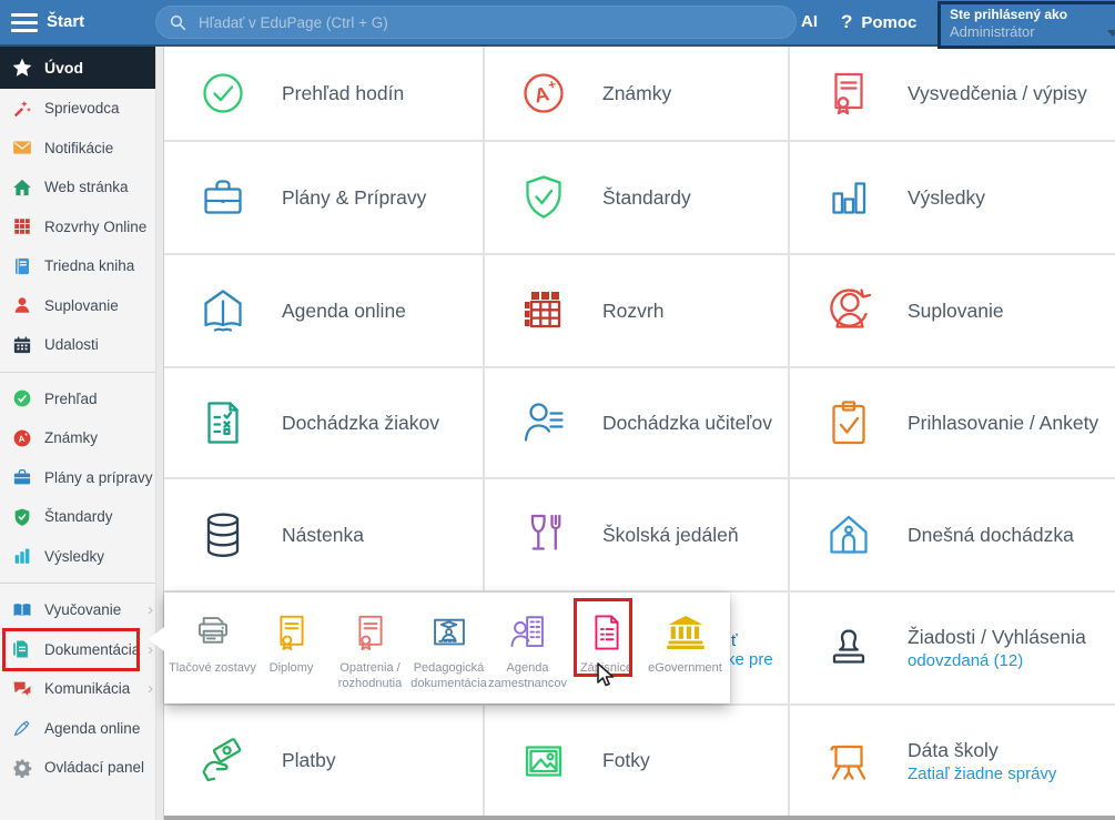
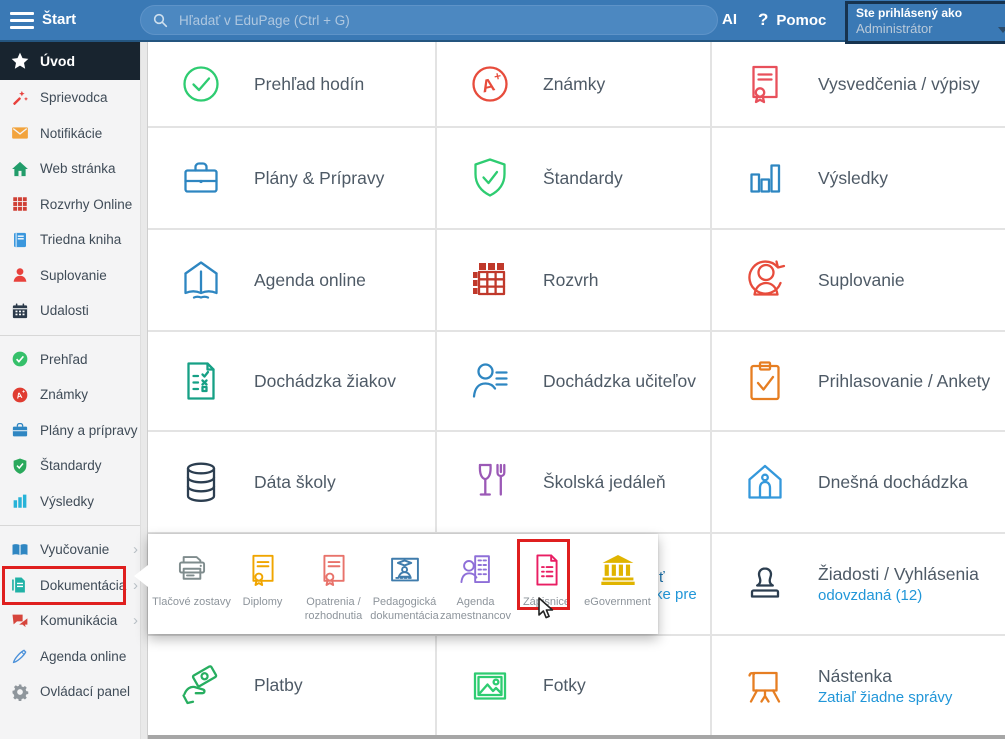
  Štart
  Hľadať v EduPage (Ctrl + G)
  AI
  ?
  Pomoc
  Ste prihlásený ako
  Administrátor
  Úvod
  Sprievodca
  Notifikácie
  Web stránka
  Rozvrhy Online
  Triedna kniha
  Suplovanie
  Udalosti
  Prehľad
  Známky
  Plány a prípravy
  Štandardy
  Výsledky
  Vyučovanie
  ›
  Dokumentácia
  ›
  Komunikácia
  ›
  Agenda online
  Ovládací panel
  Prehľad hodín
  Známky
  Vysvedčenia / výpisy
  Plány & Prípravy
  Štandardy
  Výsledky
  Agenda online
  Rozvrh
  Suplovanie
  Dochádzka žiakov
  Dochádzka učiteľov
  Prihlasovanie / Ankety
- Nástenka
+ Dáta školy
  Školská jedáleň
  Dnešná dochádzka
  ť
  ke pre
  Žiadosti / Vyhlásenia
  odovzdaná (12)
  Platby
  Fotky
- Dáta školy
+ Nástenka
  Zatiaľ žiadne správy
  Tlačové zostavy
  Diplomy
  Opatrenia / rozhodnutia
  Pedagogická dokumentácia
  Agenda zamestnancov
  Zásnice
  eGovernment
